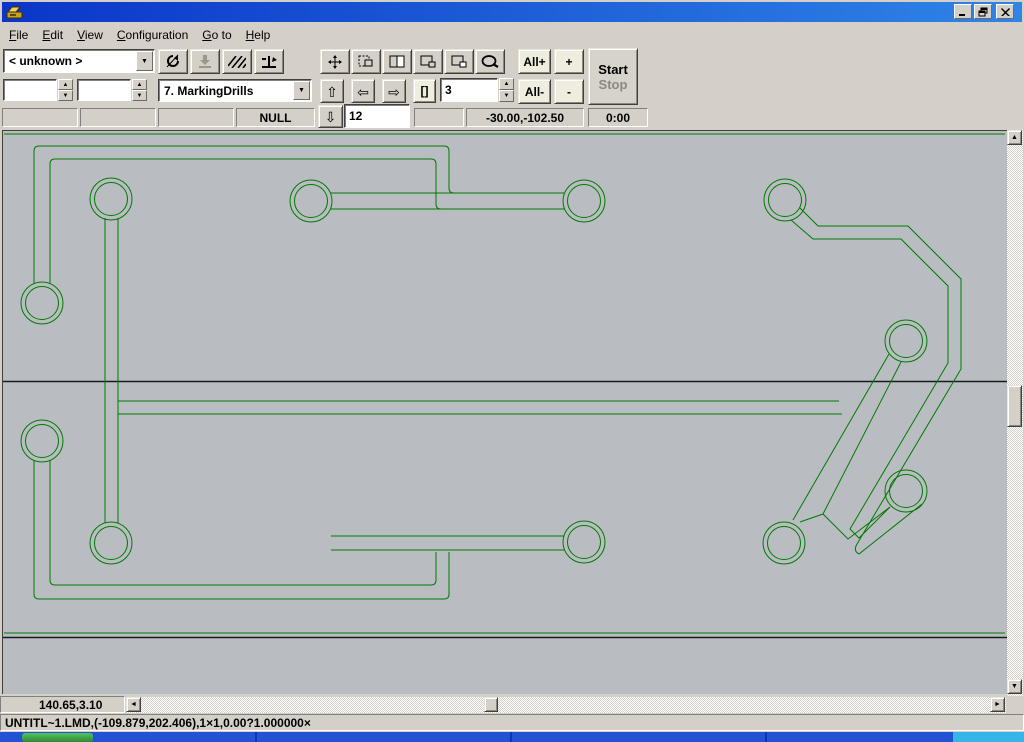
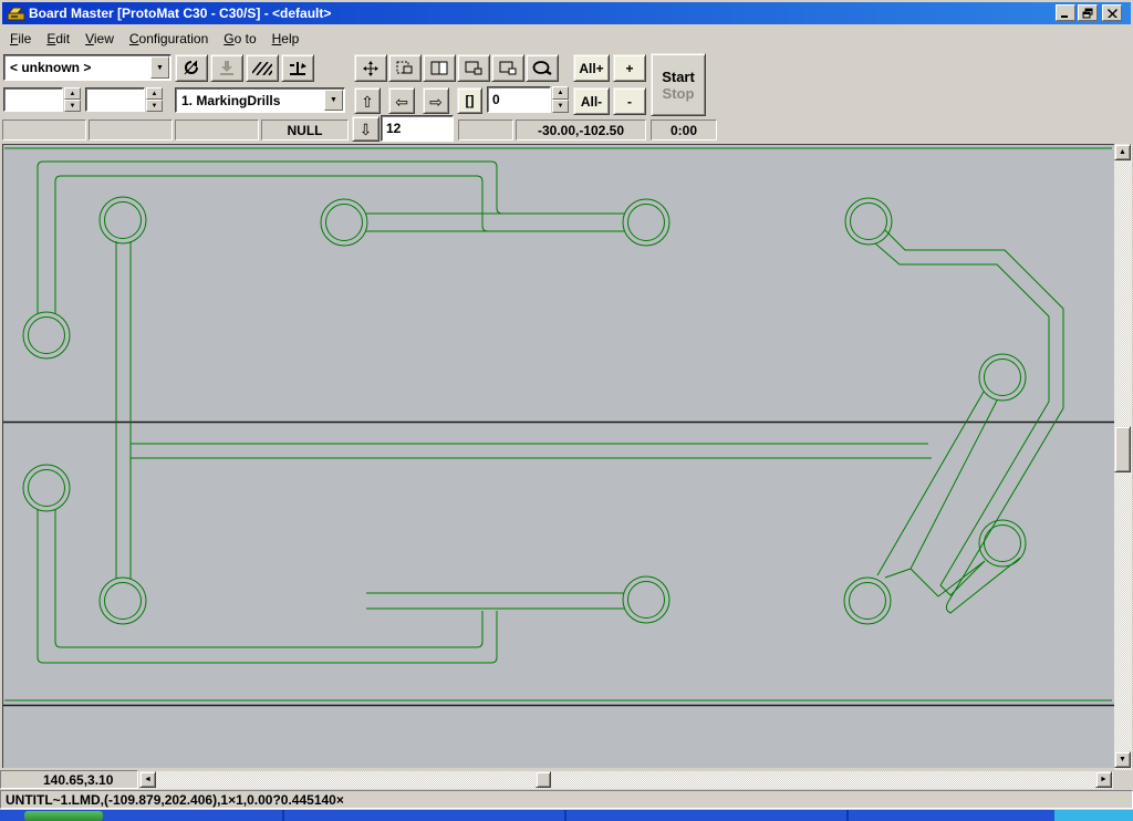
+ Board Master [ProtoMat C30 - C30/S] - <default>
  File
  Edit
  View
  Configuration
  Go to
  Help
  < unknown >
  All+
  +
  All-
  -
  Start
  Stop
- 7. MarkingDrills
+ 1. MarkingDrills
  ⇧
  ⇦
  ⇨
  []
- 3
+ 0
  NULL
  ⇩
  12
  -30.00,-102.50
  0:00
  140.65,3.10
- UNTITL~1.LMD,(-109.879,202.406),1×1,0.00?1.000000×
+ UNTITL~1.LMD,(-109.879,202.406),1×1,0.00?0.445140×
